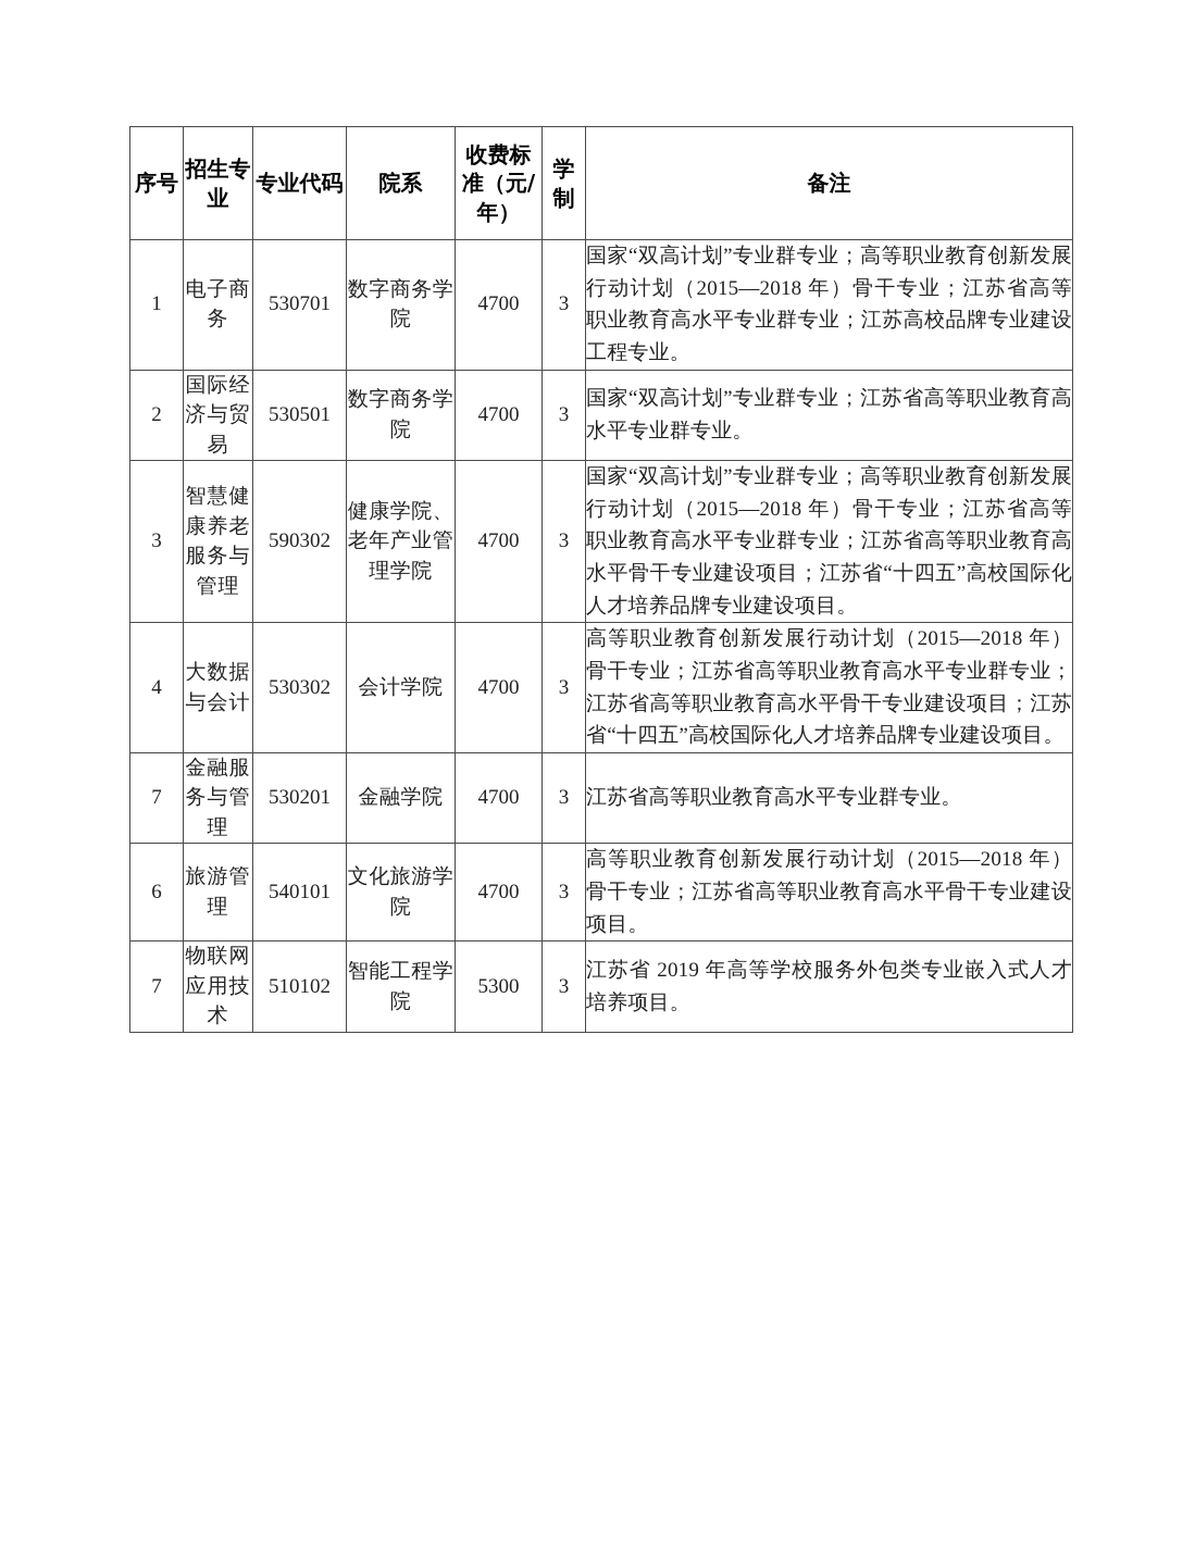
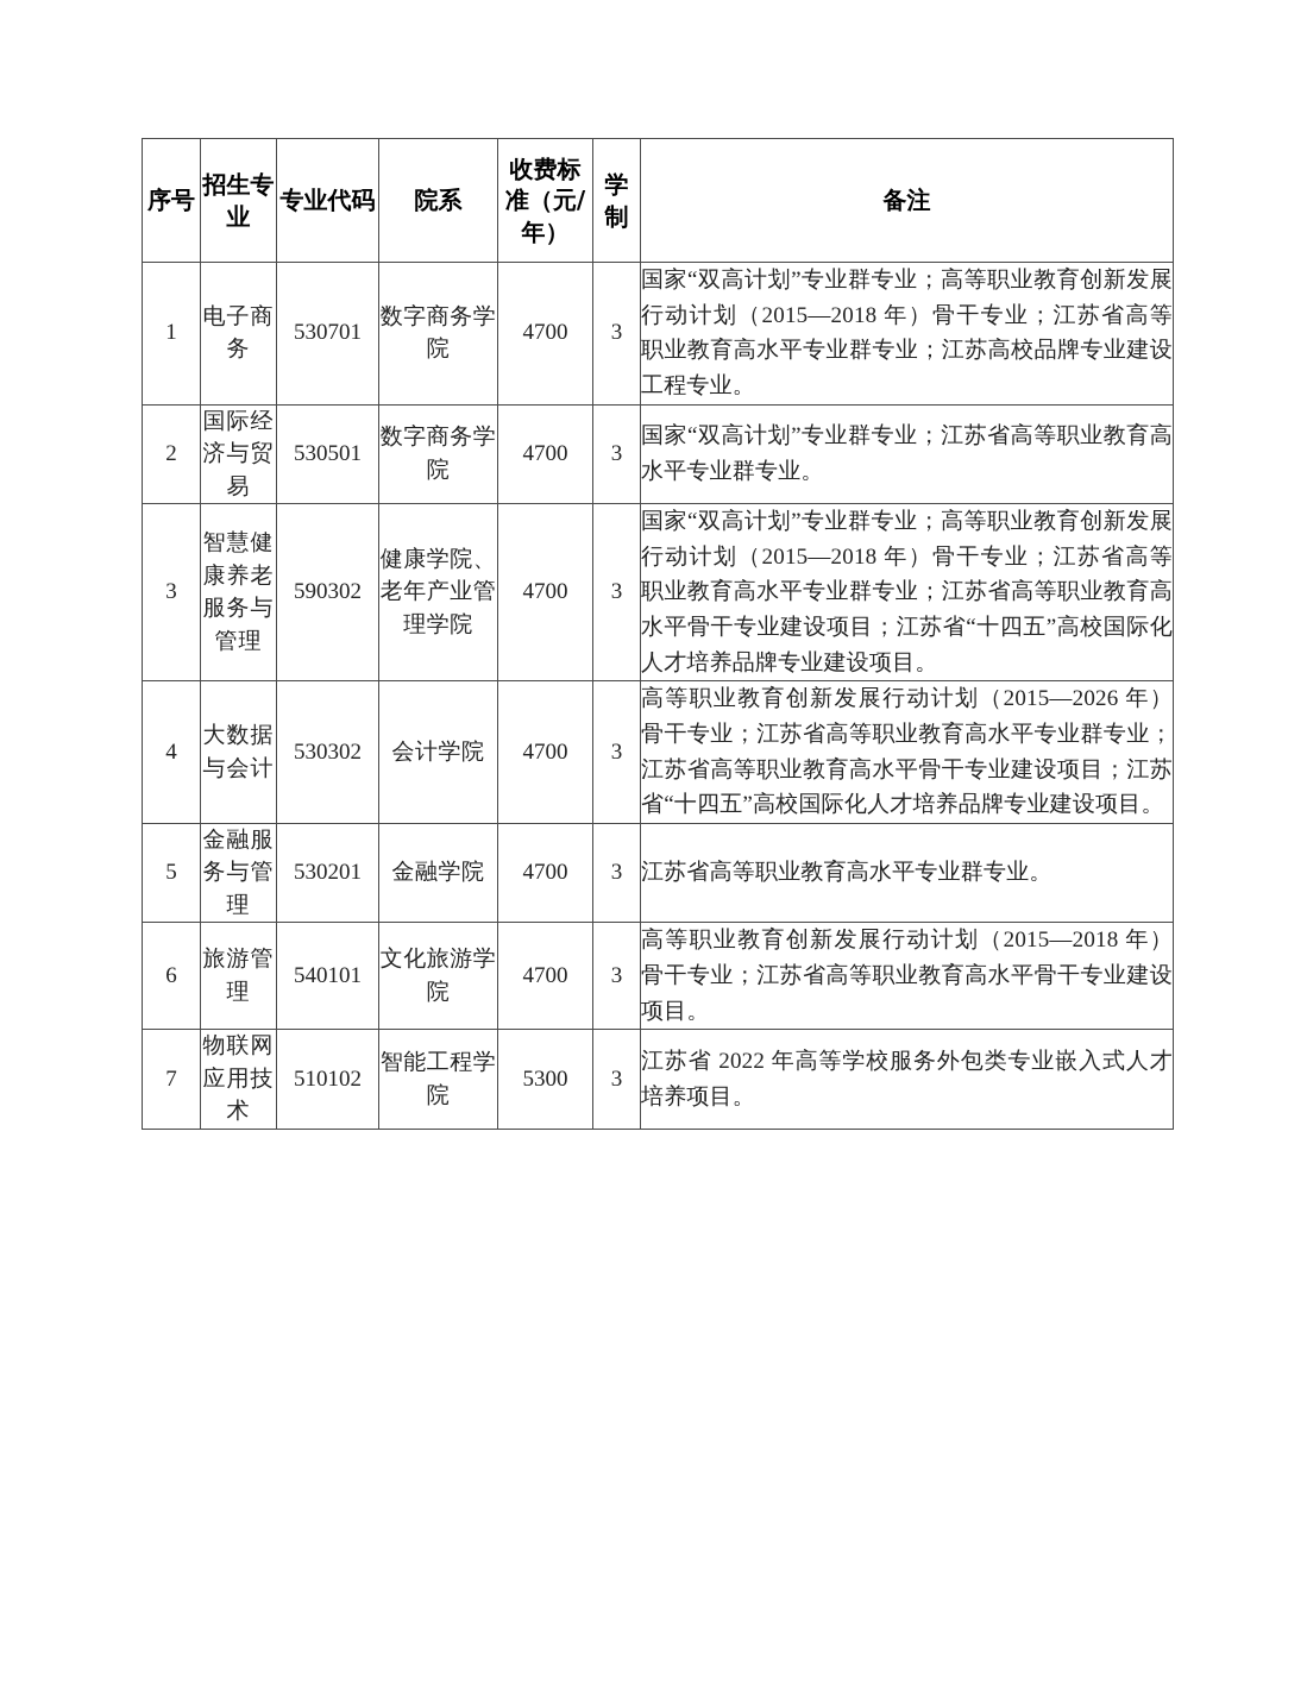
  序号	招生专业	专业代码	院系	收费标准（元/年）	学制	备注
  1	电子商务	530701	数字商务学院	4700	3	国家“双高计划”专业群专业；高等职业教育创新发展行动计划（2015—2018 年）骨干专业；江苏省高等职业教育高水平专业群专业；江苏高校品牌专业建设工程专业。
  2	国际经济与贸易	530501	数字商务学院	4700	3	国家“双高计划”专业群专业；江苏省高等职业教育高水平专业群专业。
  3	智慧健康养老服务与管理	590302	健康学院、老年产业管理学院	4700	3	国家“双高计划”专业群专业；高等职业教育创新发展行动计划（2015—2018 年）骨干专业；江苏省高等职业教育高水平专业群专业；江苏省高等职业教育高水平骨干专业建设项目；江苏省“十四五”高校国际化人才培养品牌专业建设项目。
- 4	大数据与会计	530302	会计学院	4700	3	高等职业教育创新发展行动计划（2015—2018 年）骨干专业；江苏省高等职业教育高水平专业群专业；江苏省高等职业教育高水平骨干专业建设项目；江苏省“十四五”高校国际化人才培养品牌专业建设项目。
+ 4	大数据与会计	530302	会计学院	4700	3	高等职业教育创新发展行动计划（2015—2026 年）骨干专业；江苏省高等职业教育高水平专业群专业；江苏省高等职业教育高水平骨干专业建设项目；江苏省“十四五”高校国际化人才培养品牌专业建设项目。
- 7	金融服务与管理	530201	金融学院	4700	3	江苏省高等职业教育高水平专业群专业。
+ 5	金融服务与管理	530201	金融学院	4700	3	江苏省高等职业教育高水平专业群专业。
  6	旅游管理	540101	文化旅游学院	4700	3	高等职业教育创新发展行动计划（2015—2018 年）骨干专业；江苏省高等职业教育高水平骨干专业建设项目。
- 7	物联网应用技术	510102	智能工程学院	5300	3	江苏省 2019 年高等学校服务外包类专业嵌入式人才培养项目。
+ 7	物联网应用技术	510102	智能工程学院	5300	3	江苏省 2022 年高等学校服务外包类专业嵌入式人才培养项目。
